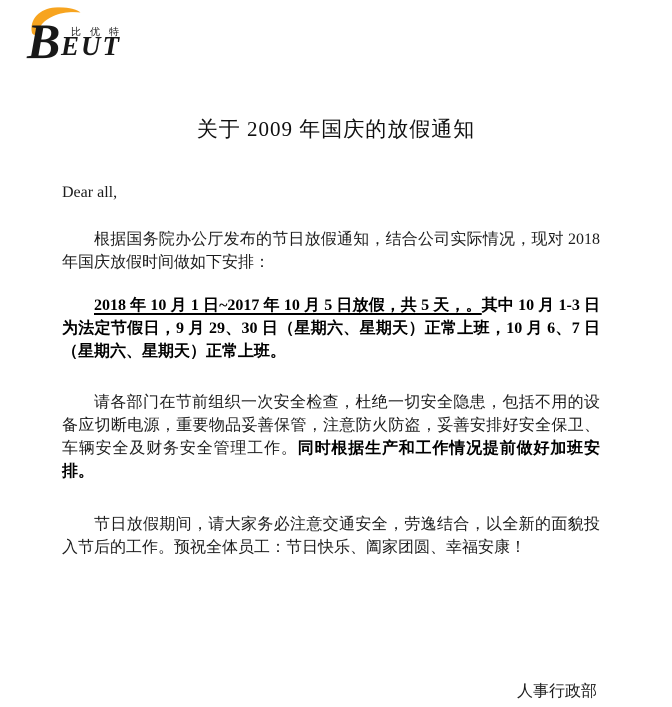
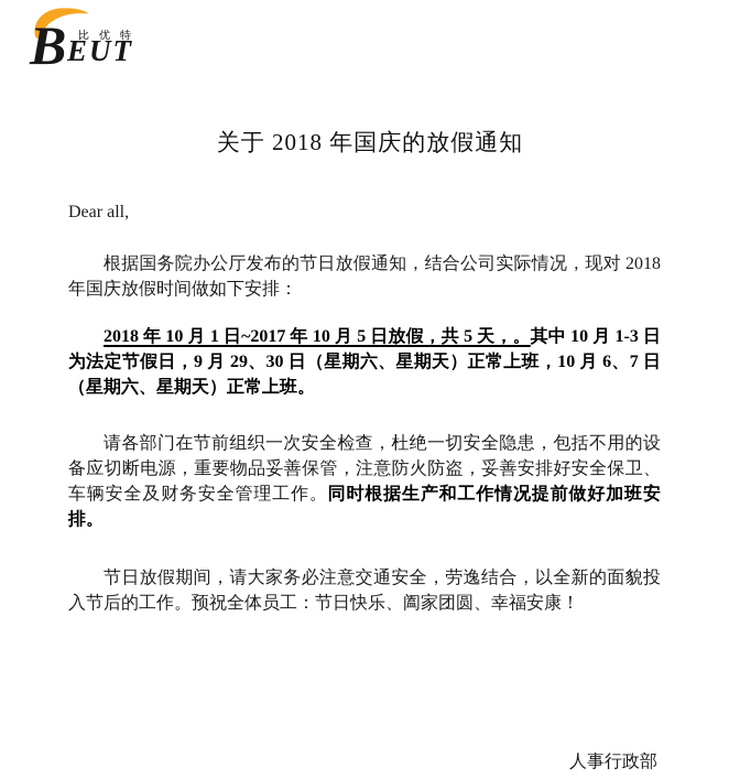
  B
  EUT
  比优特
- 关于 2009 年国庆的放假通知
+ 关于 2018 年国庆的放假通知
  Dear all,
  根据国务院办公厅发布的节日放假通知，结合公司实际情况，现对 2018 年国庆放假时间做如下安排：
  2018 年 10 月 1 日~2017 年 10 月 5 日放假，共 5 天，。其中 10 月 1-3 日为法定节假日，9 月 29、30 日（星期六、星期天）正常上班，10 月 6、7 日（星期六、星期天）正常上班。
  请各部门在节前组织一次安全检查，杜绝一切安全隐患，包括不用的设备应切断电源，重要物品妥善保管，注意防火防盗，妥善安排好安全保卫、车辆安全及财务安全管理工作。同时根据生产和工作情况提前做好加班安排。
  节日放假期间，请大家务必注意交通安全，劳逸结合，以全新的面貌投入节后的工作。预祝全体员工：节日快乐、阖家团圆、幸福安康！
  人事行政部
